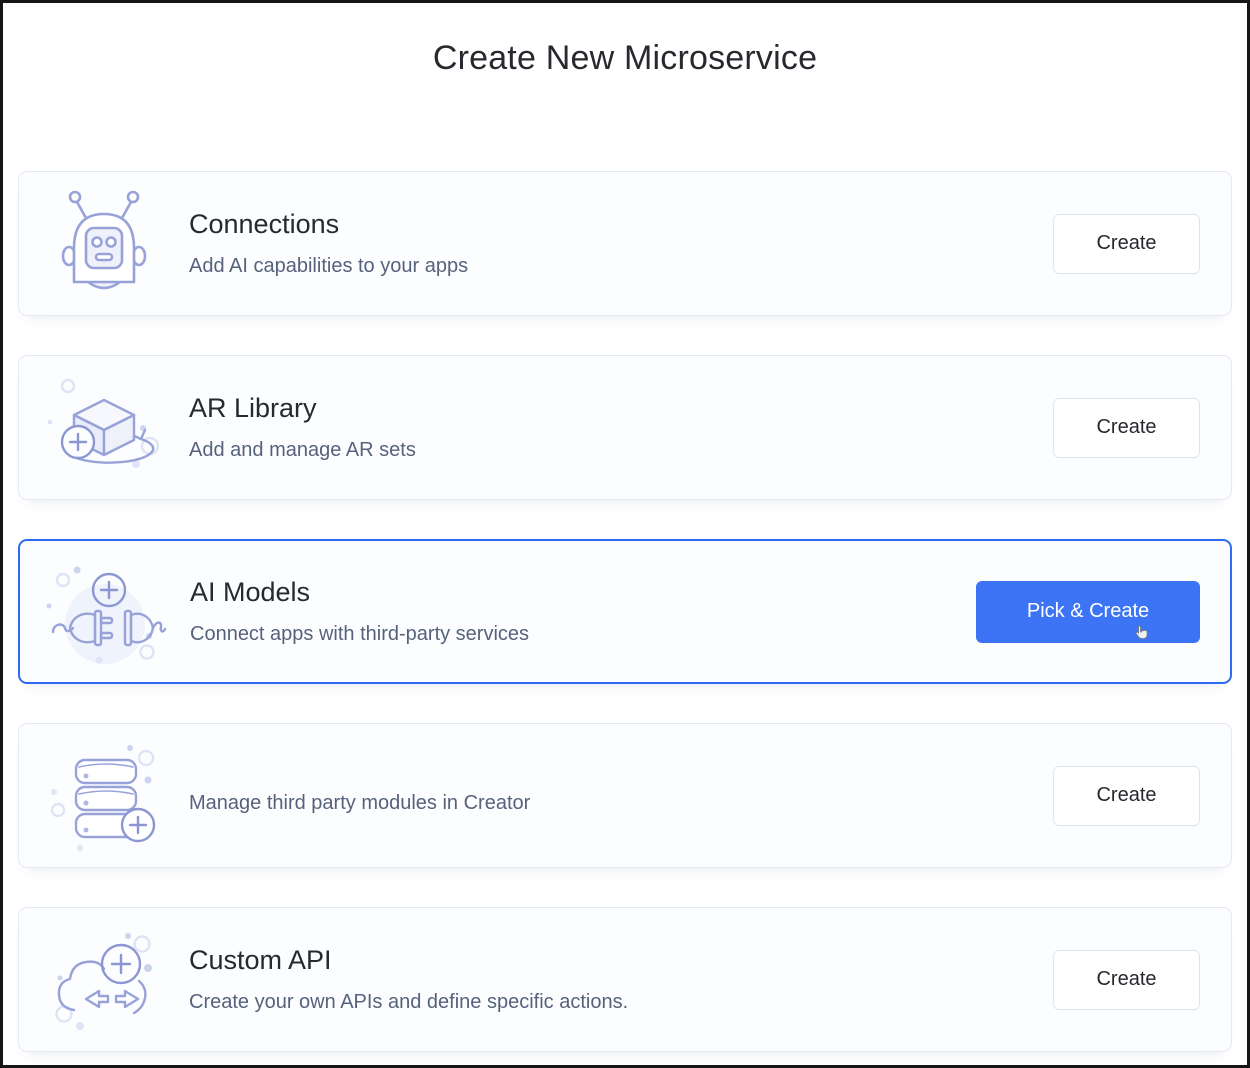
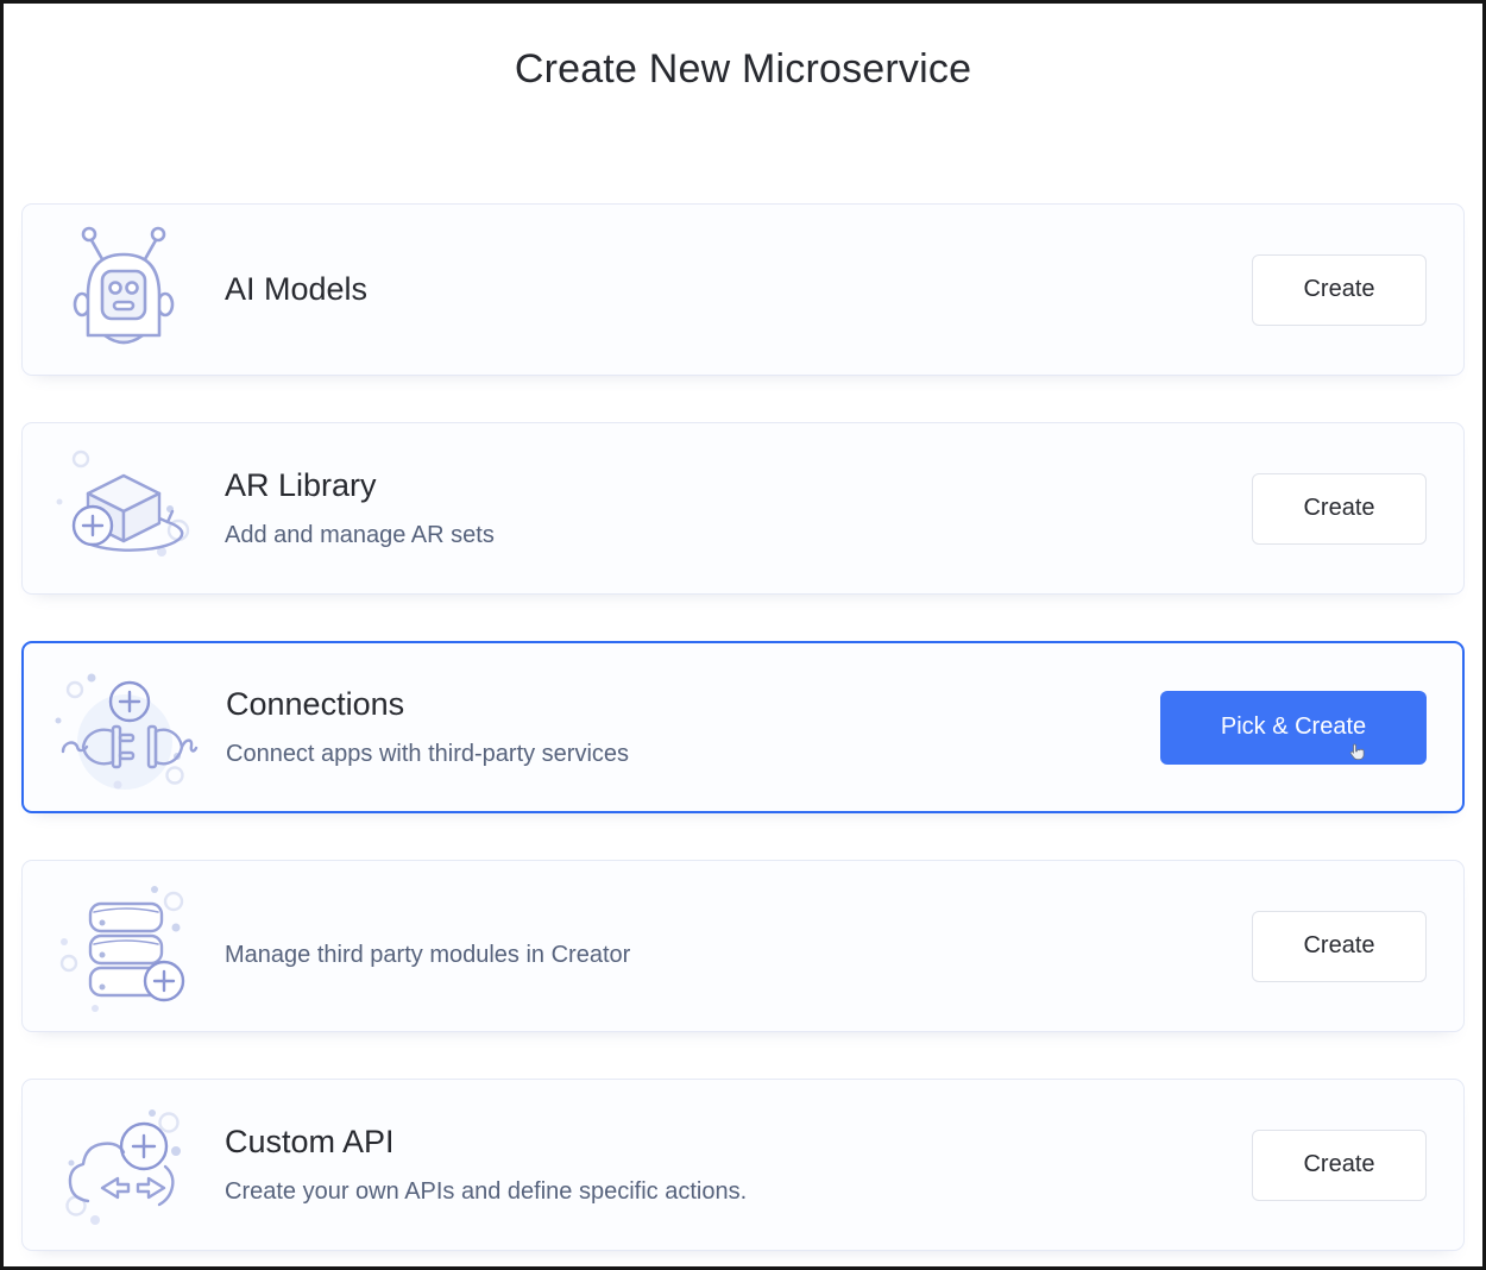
  Create New Microservice
- Connections
+ AI Models
- Add AI capabilities to your apps
  Create
  AR Library
  Add and manage AR sets
  Create
- AI Models
+ Connections
  Connect apps with third-party services
  Pick & Create
  Manage third party modules in Creator
  Create
  Custom API
  Create your own APIs and define specific actions.
  Create
